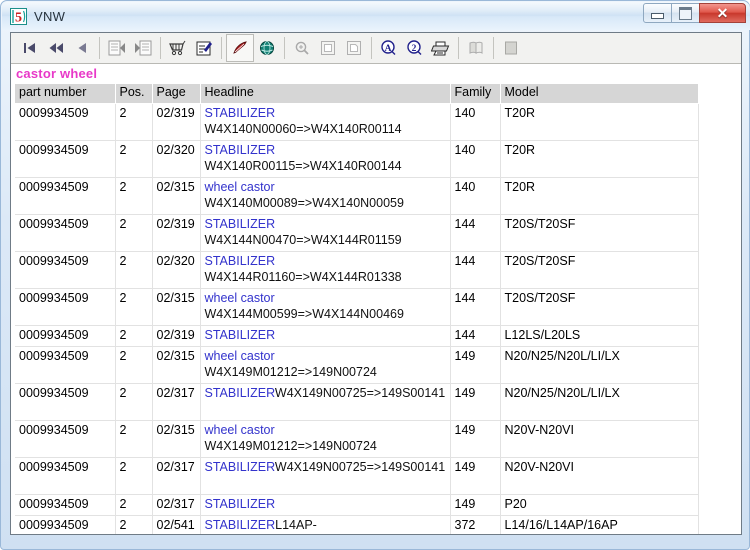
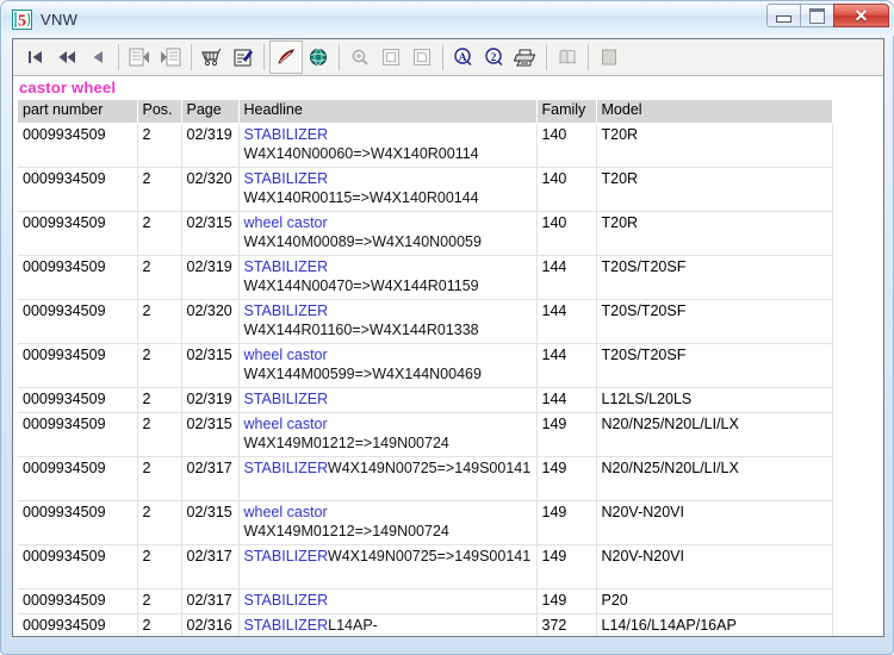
  5
  VNW
  ✕
  A
  2
  castor wheel
  part number	Pos.	Page	Headline	Family	Model
  0009934509	2	02/319	STABILIZERW4X140N00060=>W4X140R00114	140	T20R
  0009934509	2	02/320	STABILIZERW4X140R00115=>W4X140R00144	140	T20R
  0009934509	2	02/315	wheel castorW4X140M00089=>W4X140N00059	140	T20R
  0009934509	2	02/319	STABILIZERW4X144N00470=>W4X144R01159	144	T20S/T20SF
  0009934509	2	02/320	STABILIZERW4X144R01160=>W4X144R01338	144	T20S/T20SF
  0009934509	2	02/315	wheel castorW4X144M00599=>W4X144N00469	144	T20S/T20SF
  0009934509	2	02/319	STABILIZER	144	L12LS/L20LS
  0009934509	2	02/315	wheel castorW4X149M01212=>149N00724	149	N20/N25/N20L/LI/LX
  0009934509	2	02/317	STABILIZERW4X149N00725=>149S00141	149	N20/N25/N20L/LI/LX
  0009934509	2	02/315	wheel castorW4X149M01212=>149N00724	149	N20V-N20VI
  0009934509	2	02/317	STABILIZERW4X149N00725=>149S00141	149	N20V-N20VI
  0009934509	2	02/317	STABILIZER	149	P20
- 0009934509	2	02/541	STABILIZERL14AP-	372	L14/16/L14AP/16AP
+ 0009934509	2	02/316	STABILIZERL14AP-	372	L14/16/L14AP/16AP
